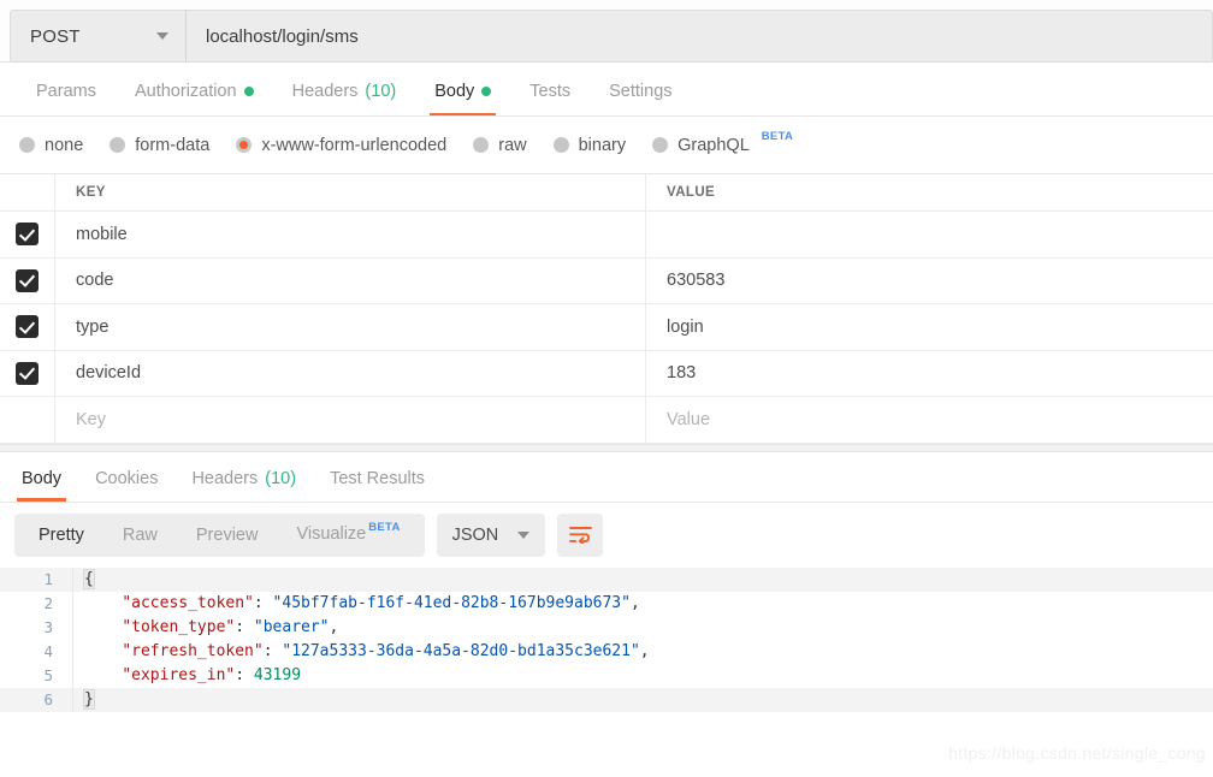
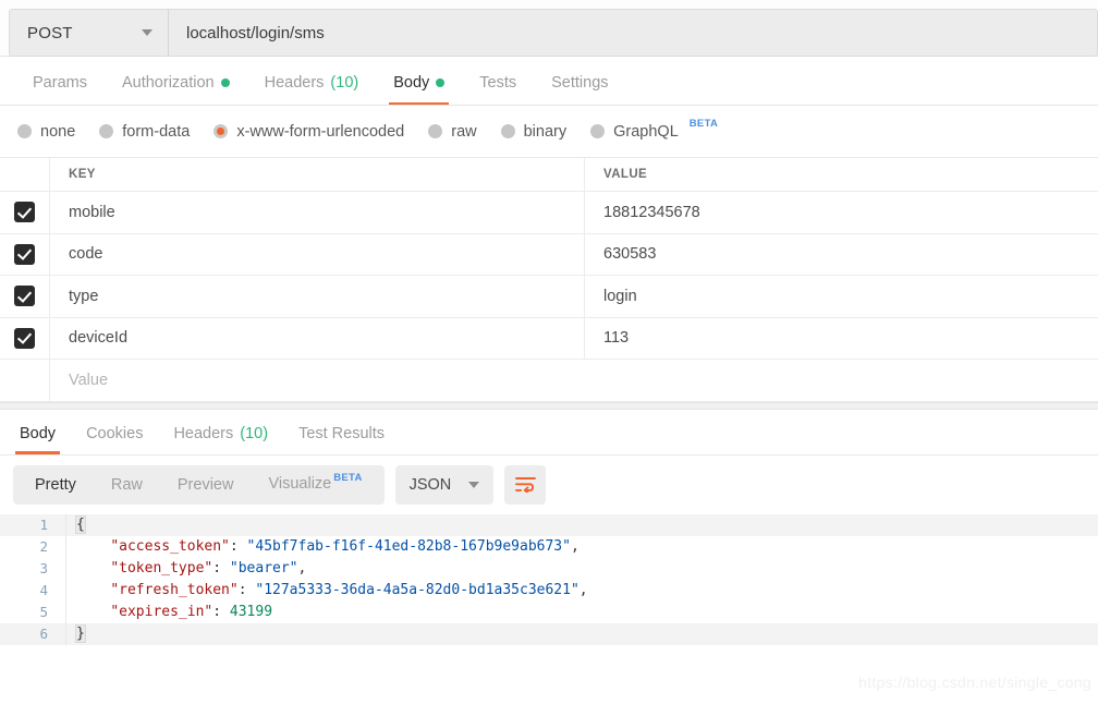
  POST
  localhost/login/sms
  Params
  Authorization
  Headers
  (10)
  Body
  Tests
  Settings
  none
  form-data
  x-www-form-urlencoded
  raw
  binary
  GraphQL
  BETA
  KEY
  VALUE
  mobile
+ 18812345678
  code
  630583
  type
  login
  deviceId
- 183
+ 113
- Key
  Value
  Body
  Cookies
  Headers
  (10)
  Test Results
  Pretty
  Raw
  Preview
  Visualize BETA
  JSON
  1
  {
  2
  "access_token": "45bf7fab-f16f-41ed-82b8-167b9e9ab673",
  3
  "token_type": "bearer",
  4
  "refresh_token": "127a5333-36da-4a5a-82d0-bd1a35c3e621",
  5
  "expires_in": 43199
  6
  }
